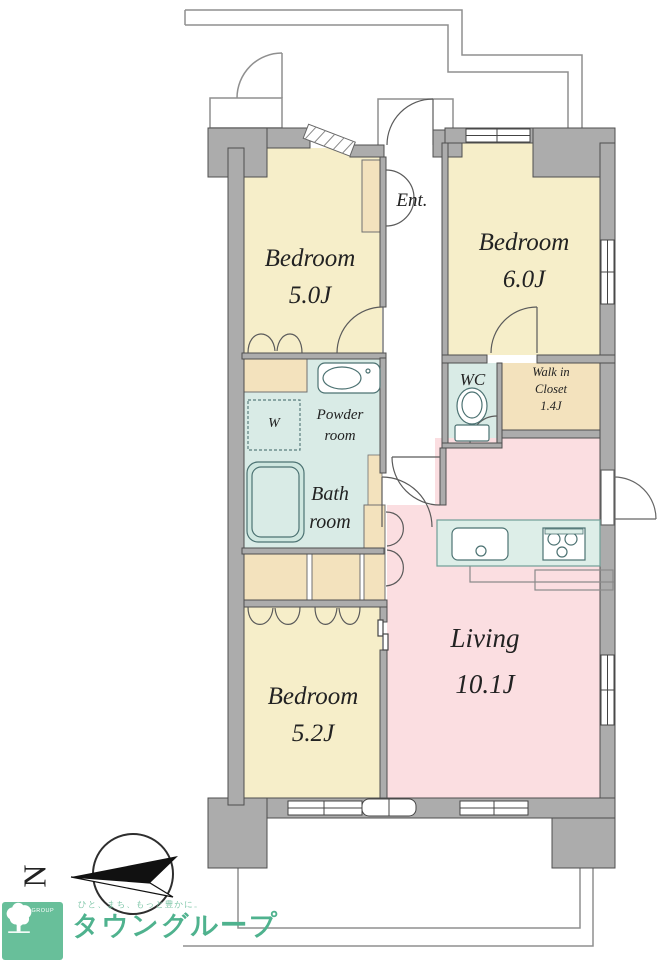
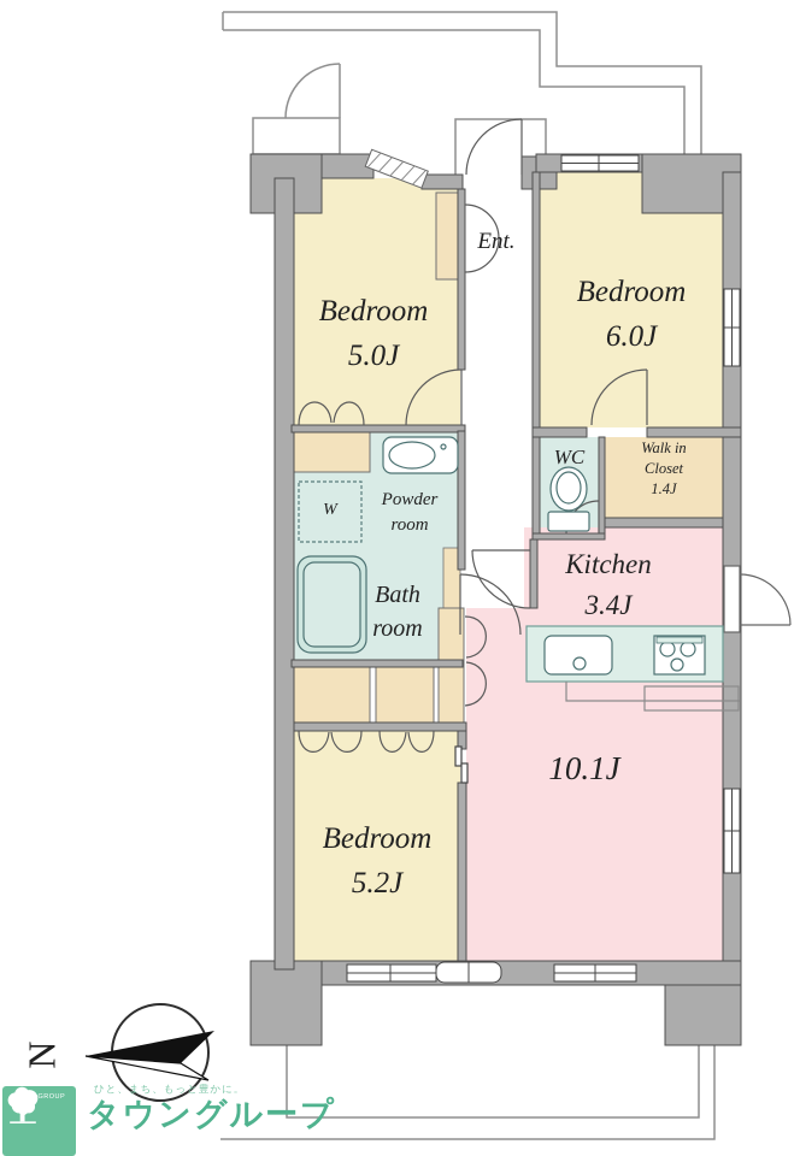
  Bedroom
  5.0J
  Bedroom
  6.0J
  Ent.
  WC
  Walk in
  Closet
  1.4J
  Powder
  room
  W
  Bath
  room
+ Kitchen
+ 3.4J
  Bedroom
  5.2J
- Living
  10.1J
  ひと、まち、もっと豊かに。
  タウングループ
